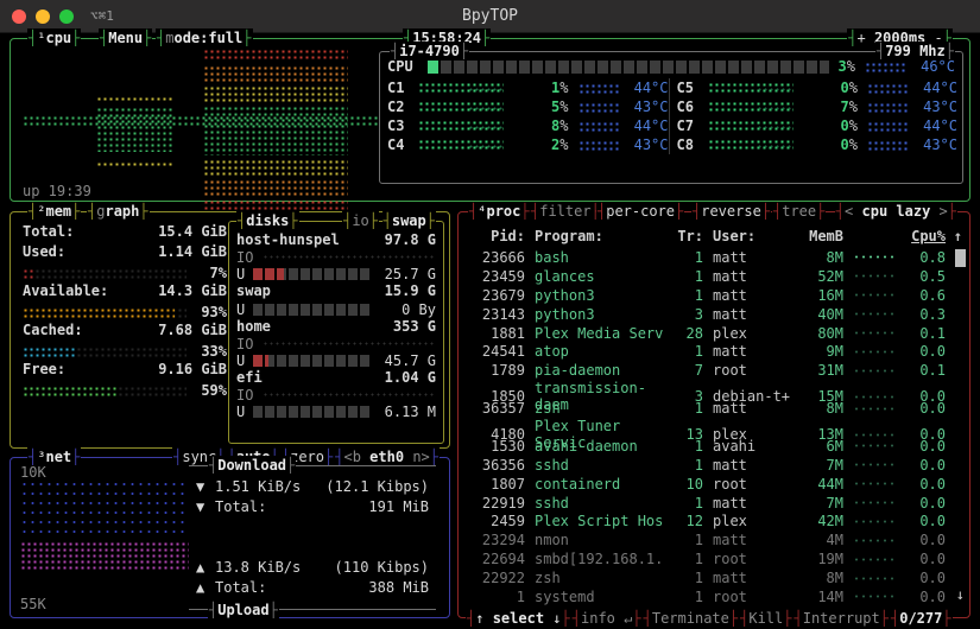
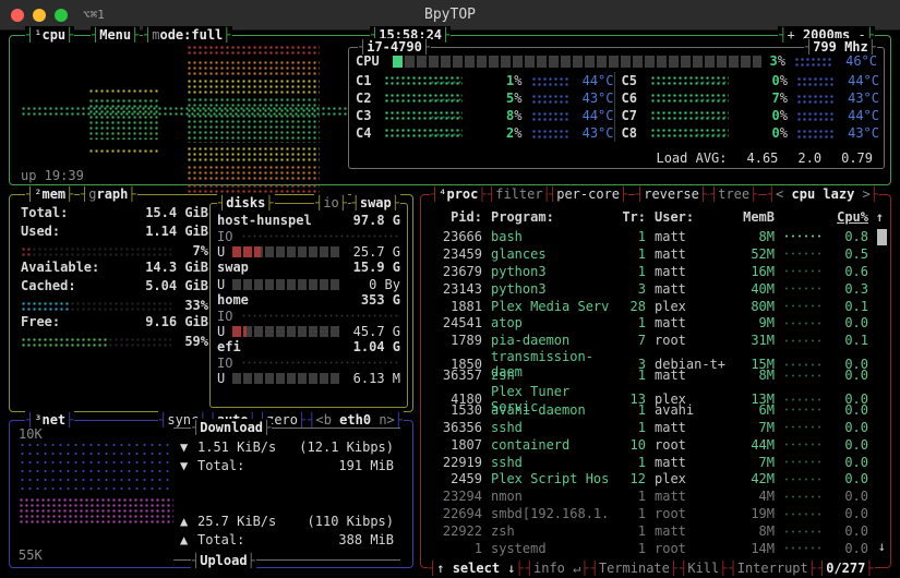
  ⌥⌘1
  BpyTOP
  ¹cpu
  Menu
  mode:full
  15:58:24
  + 2000ms -
  up 19:39
  i7-4790
  799 Mhz
  CPU
  3
  %
  46°C
  C1
  1
  %
  44°C
  C2
  5
  %
  43°C
  C3
  8
  %
  44°C
  C4
  2
  %
  43°C
  C5
  0
  %
  44°C
  C6
  7
  %
  43°C
  C7
  0
  %
  44°C
  C8
  0
  %
  43°C
+ Load AVG:
+ 4.65
+ 2.0
+ 0.79
  ²mem
  graph
  Total:
  15.4 GiB
  Used:
  1.14 GiB
  7%
  Available:
  14.3 GiB
- 93%
  Cached:
- 7.68 GiB
+ 5.04 GiB
  33%
  Free:
  9.16 GiB
  59%
  disks
  io
  swap
  host-hunspel
  97.8 G
  IO
  U
  25.7 G
  swap
  15.9 G
  U
  0 By
  home
  353 G
  IO
  U
  45.7 G
  efi
  1.04 G
  IO
  U
  6.13 M
  ³net
  syn
  ero
  <b eth0 n>
  10K
  55K
  Download
  ▼
  1.51 KiB/s
  (12.1 Kibps)
  ▼
  Total:
  191 MiB
  ▲
- 13.8 KiB/s
+ 25.7 KiB/s
  (110 Kibps)
  ▲
  Total:
  388 MiB
  Upload
  ⁴proc
  filter
  per-core
  reverse
  tree
  < cpu lazy >
  Pid:
  Program:
  Tr:
  User:
  MemB
  Cpu%
  ↑
  23666
  bash
  1
  matt
  8M
  0.8
  23459
  glances
  1
  matt
  52M
  0.5
  23679
  python3
  1
  matt
  16M
  0.6
  23143
  python3
  3
  matt
  40M
  0.3
  1881
  Plex Media Serv
  28
  plex
  80M
  0.1
  24541
  atop
  1
  matt
  9M
  0.0
  1789
  pia-daemon
  7
  root
  31M
  0.1
  1850
  transmission-daem
  3
  debian-t+
  15M
  0.0
  36357
  zsh
  1
  matt
  8M
  0.0
  4180
  Plex Tuner Servic
  13
  plex
  13M
  0.0
  1530
  avahi-daemon
  1
  avahi
  6M
  0.0
  36356
  sshd
  1
  matt
  7M
  0.0
  1807
  containerd
  10
  root
  44M
  0.0
  22919
  sshd
  1
  matt
  7M
  0.0
  2459
  Plex Script Hos
  12
  plex
  42M
  0.0
  23294
  nmon
  1
  matt
  4M
  0.0
  22694
  smbd[192.168.1.
  1
  root
  19M
  0.0
  22922
  zsh
  1
  matt
  8M
  0.0
  1
  systemd
  1
  root
  14M
  0.0
  ↓
  ↑ select ↓
  info ↵
  Terminate
  Kill
  Interrupt
  0/277
